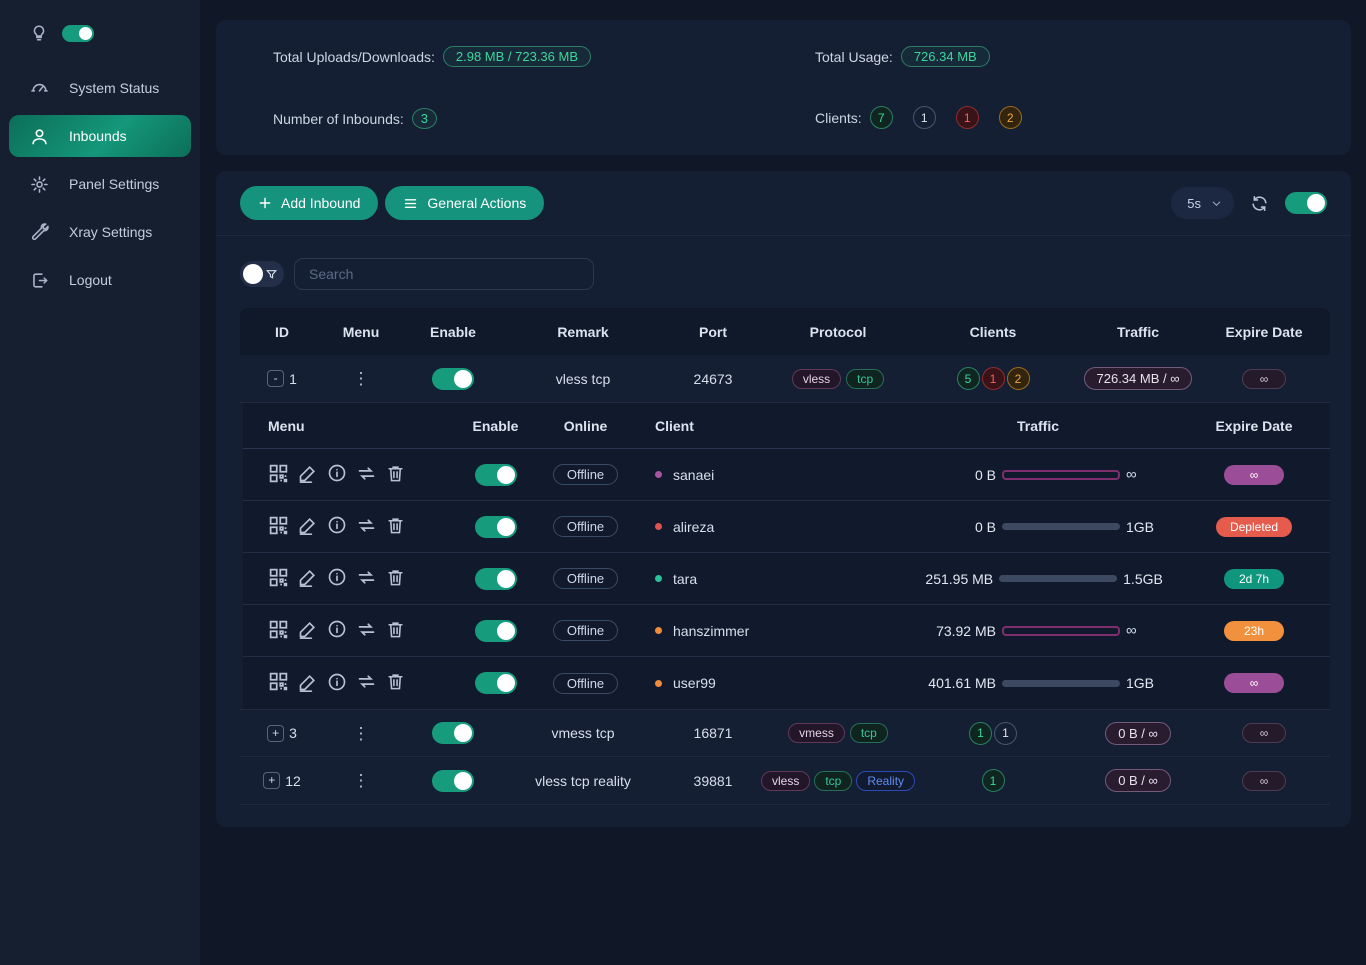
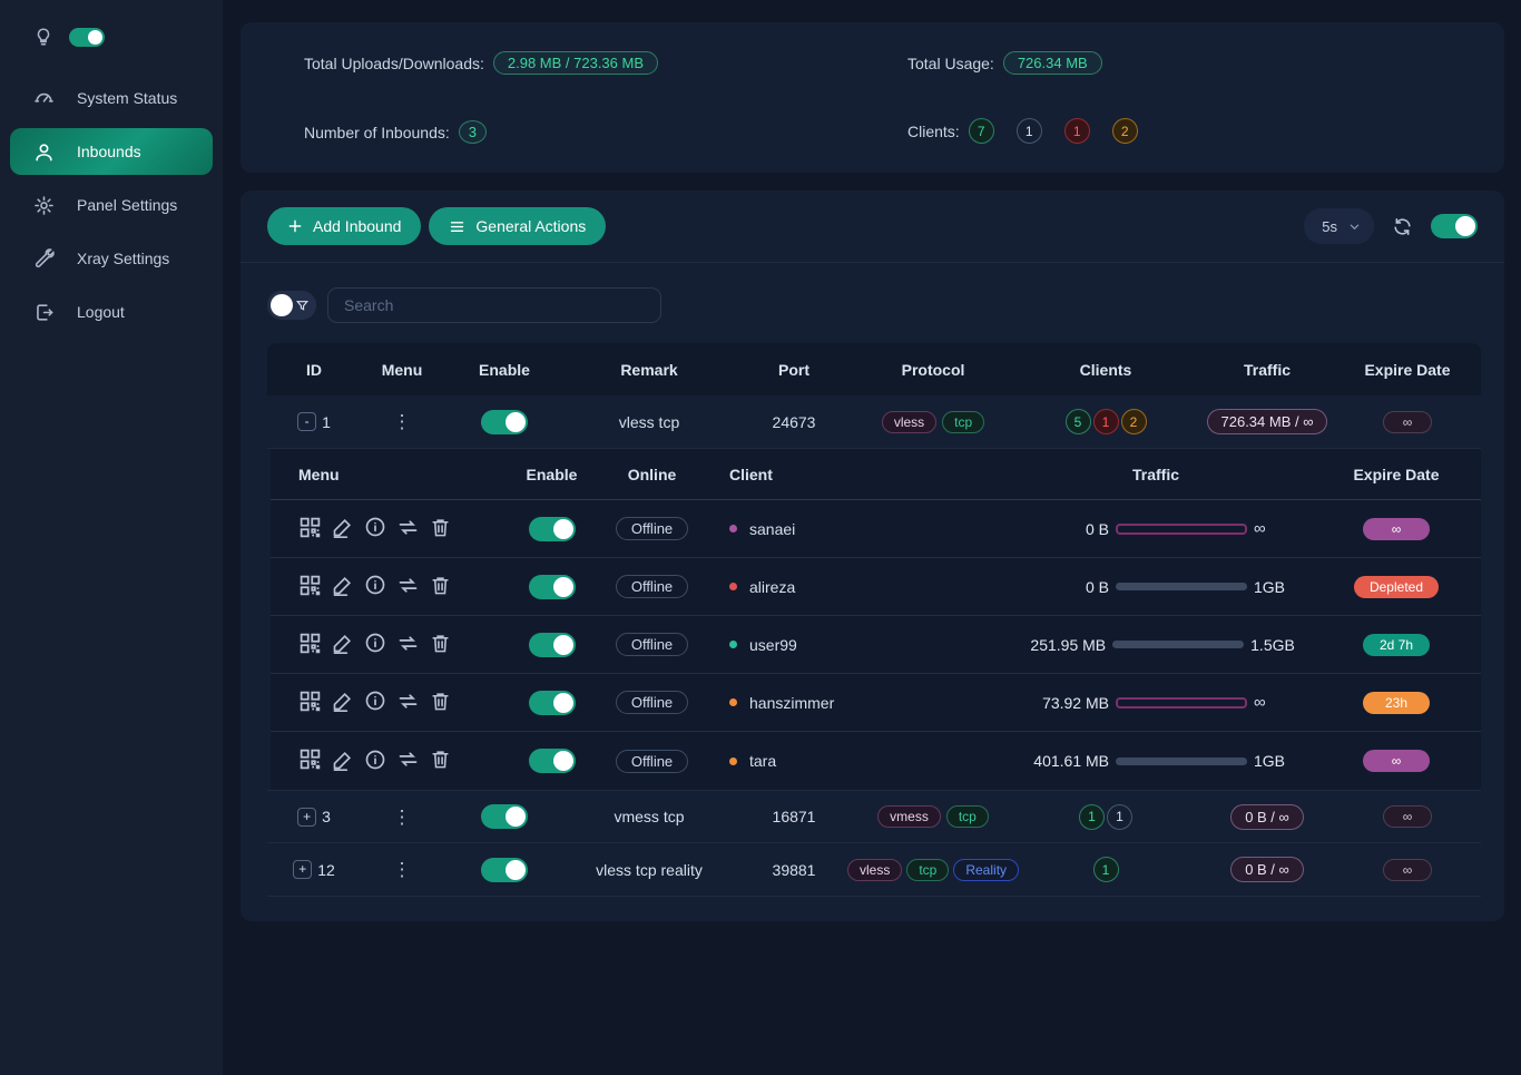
  System Status
  Inbounds
  Panel Settings
  Xray Settings
  Logout
  Total Uploads/Downloads:
  2.98 MB / 723.36 MB
  Number of Inbounds:
  3
  Total Usage:
  726.34 MB
  Clients:
  7
  1
  1
  2
  Add Inbound
  General Actions
  5s
  Search
  ID
  Menu
  Enable
  Remark
  Port
  Protocol
  Clients
  Traffic
  Expire Date
  -
  1
  ⋮
  vless tcp
  24673
  vless
  tcp
  5
  1
  2
  726.34 MB / ∞
  ∞
  Menu
  Enable
  Online
  Client
  Traffic
  Expire Date
  Offline
  sanaei
  0 B
  ∞
  ∞
  Offline
  alireza
  0 B
  1GB
  Depleted
  Offline
- tara
+ user99
  251.95 MB
  1.5GB
  2d 7h
  Offline
  hanszimmer
  73.92 MB
  ∞
  23h
  Offline
- user99
+ tara
  401.61 MB
  1GB
  ∞
  +
  3
  ⋮
  vmess tcp
  16871
  vmess
  tcp
  1
  1
  0 B / ∞
  ∞
  +
  12
  ⋮
  vless tcp reality
  39881
  vless
  tcp
  Reality
  1
  0 B / ∞
  ∞
